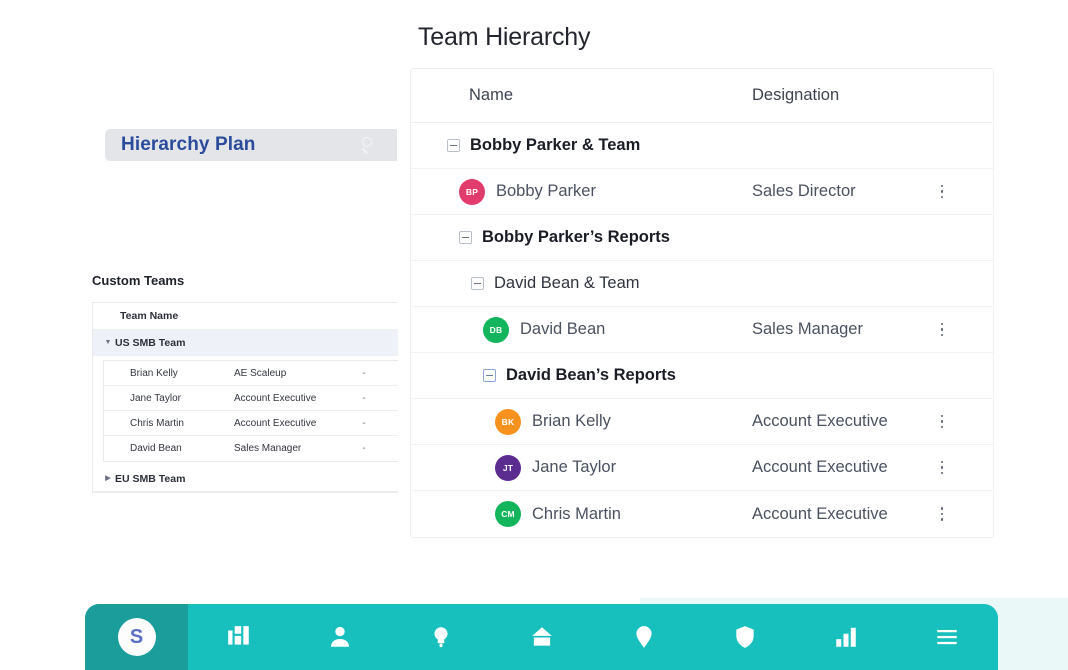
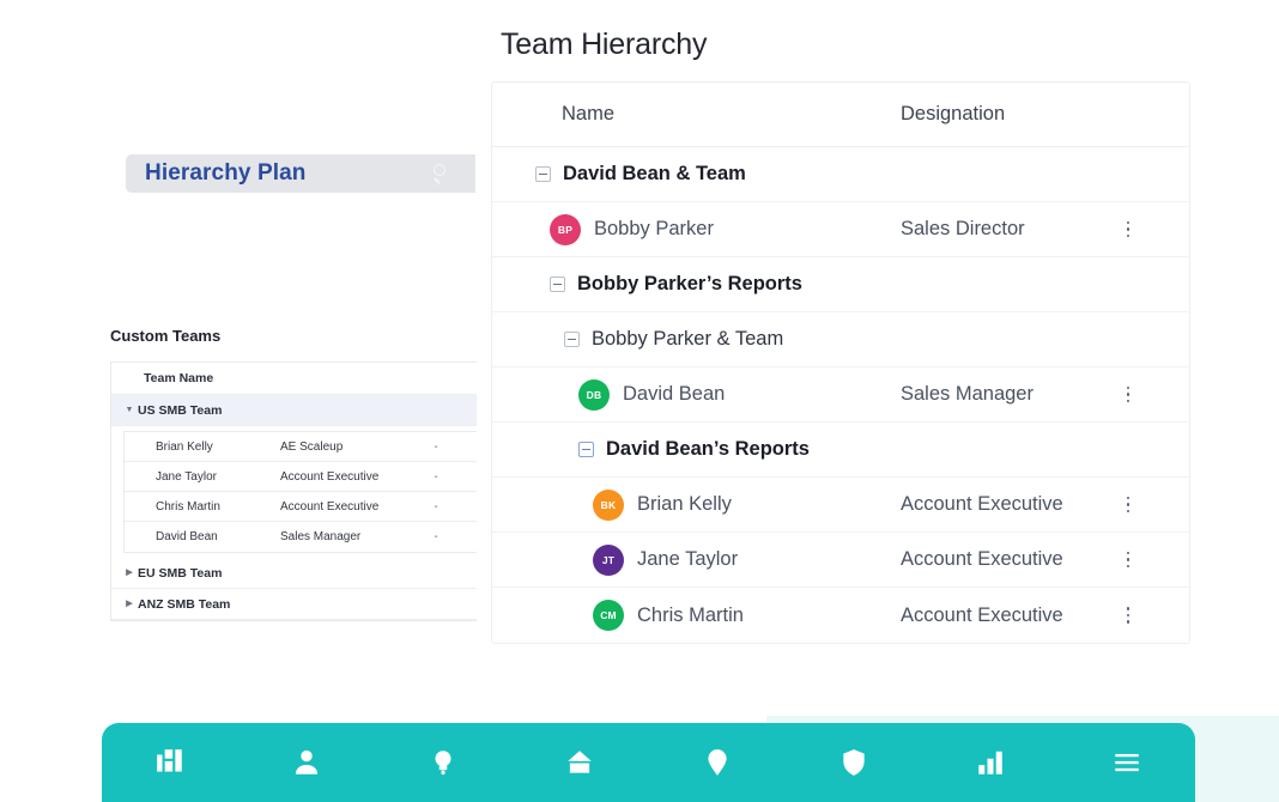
  Hierarchy Plan
  Custom Teams
  Team Name
  US SMB Team
  Brian Kelly
  AE Scaleup
  -
  Jane Taylor
  Account Executive
  -
  Chris Martin
  Account Executive
  -
  David Bean
  Sales Manager
  -
  EU SMB Team
+ ANZ SMB Team
  Team Hierarchy
  Name
  Designation
- Bobby Parker & Team
+ David Bean & Team
  BP
  Bobby Parker
  Sales Director
  Bobby Parker’s Reports
- David Bean & Team
+ Bobby Parker & Team
  DB
  David Bean
  Sales Manager
  David Bean’s Reports
  BK
  Brian Kelly
  Account Executive
  JT
  Jane Taylor
  Account Executive
  CM
  Chris Martin
  Account Executive
- S
